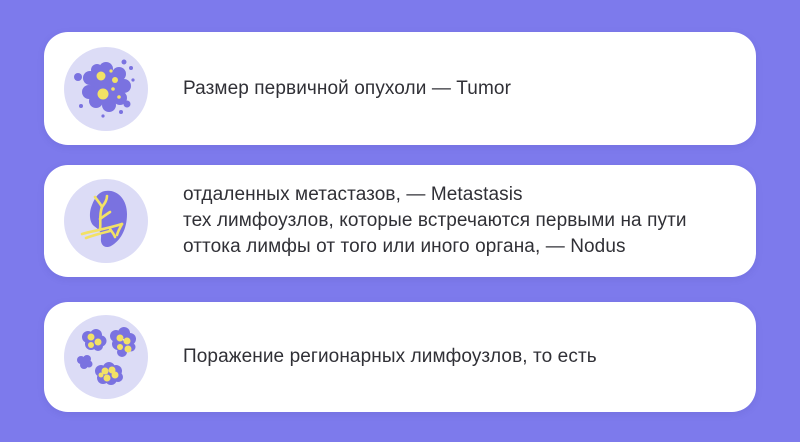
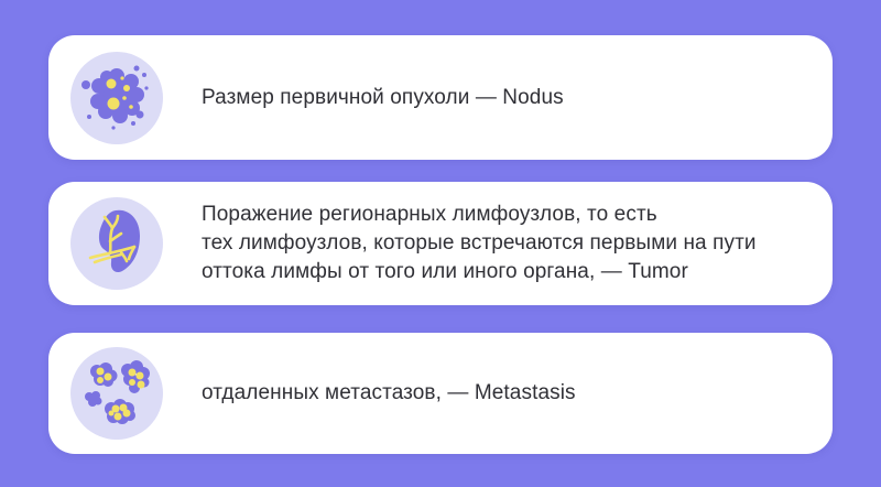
- Размер первичной опухоли — Tumor
+ Размер первичной опухоли — Nodus
- отдаленных метастазов, — Metastasis
+ Поражение регионарных лимфоузлов, то есть
  тех лимфоузлов, которые встречаются первыми на пути
- оттока лимфы от того или иного органа, — Nodus
+ оттока лимфы от того или иного органа, — Tumor
- Поражение регионарных лимфоузлов, то есть
+ отдаленных метастазов, — Metastasis
